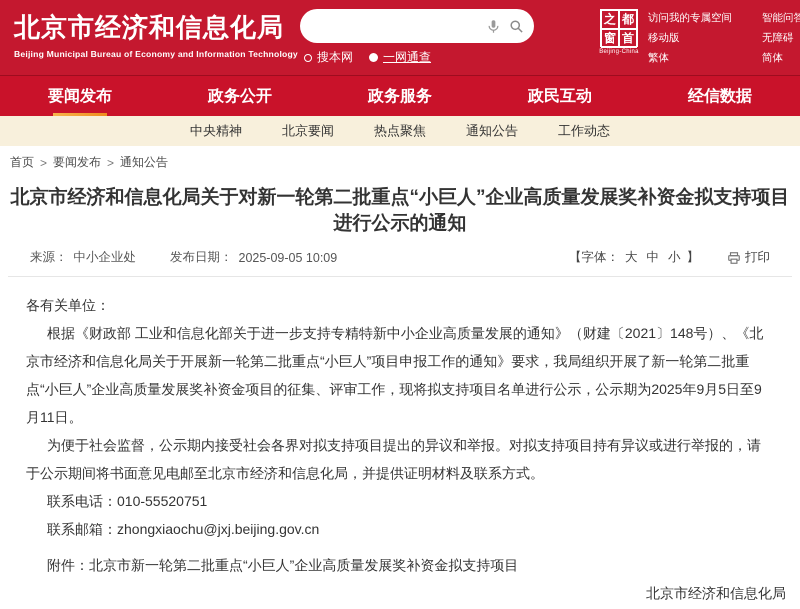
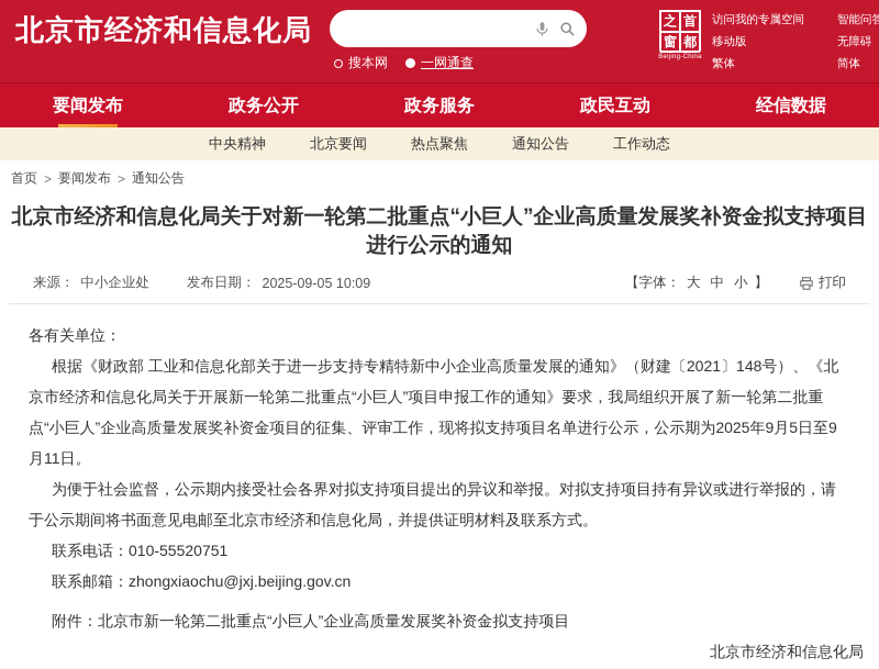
  北京市经济和信息化局
- Beijing Municipal Bureau of Economy and Information Technology
  搜本网
  一网通查
  之
- 都
+ 首
  窗
- 首
+ 都
  访问我的专属空间
  移动版
  繁体
  智能问答
  无障碍
  简体
  要闻发布
  政务公开
  政务服务
  政民互动
  经信数据
  中央精神
  北京要闻
  热点聚焦
  通知公告
  工作动态
  首页
  >
  要闻发布
  >
  通知公告
  北京市经济和信息化局关于对新一轮第二批重点“小巨人”企业高质量发展奖补资金拟支持项目进行公示的通知
  来源：
  中小企业处
  发布日期：
  2025-09-05 10:09
  【字体：
  大
  中
  小
  】
  打印
  各有关单位：
  根据《财政部 工业和信息化部关于进一步支持专精特新中小企业高质量发展的通知》（财建〔2021〕148号）、《北京市经济和信息化局关于开展新一轮第二批重点“小巨人”项目申报工作的通知》要求，我局组织开展了新一轮第二批重点“小巨人”企业高质量发展奖补资金项目的征集、评审工作，现将拟支持项目名单进行公示，公示期为2025年9月5日至9月11日。
  为便于社会监督，公示期内接受社会各界对拟支持项目提出的异议和举报。对拟支持项目持有异议或进行举报的，请于公示期间将书面意见电邮至北京市经济和信息化局，并提供证明材料及联系方式。
  联系电话：010-55520751
  联系邮箱：zhongxiaochu@jxj.beijing.gov.cn
  附件：北京市新一轮第二批重点“小巨人”企业高质量发展奖补资金拟支持项目
  北京市经济和信息化局
